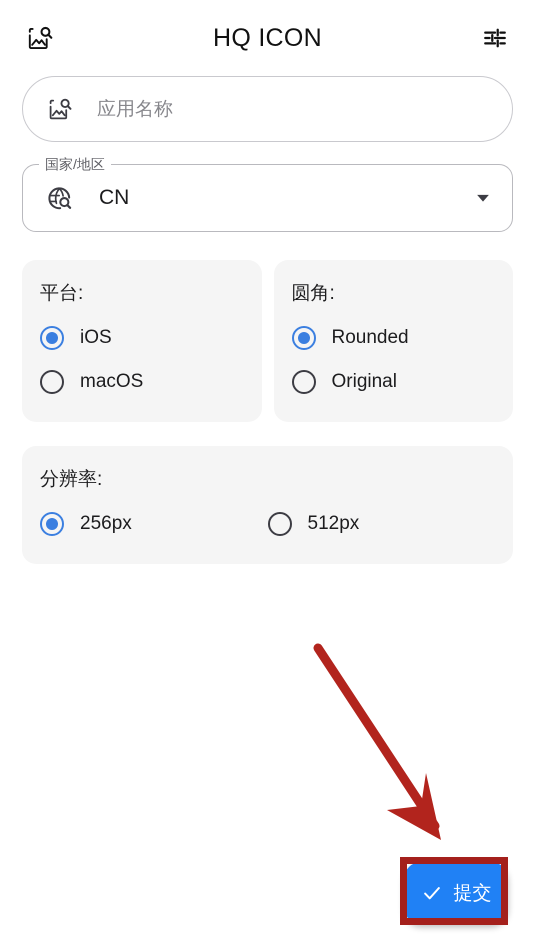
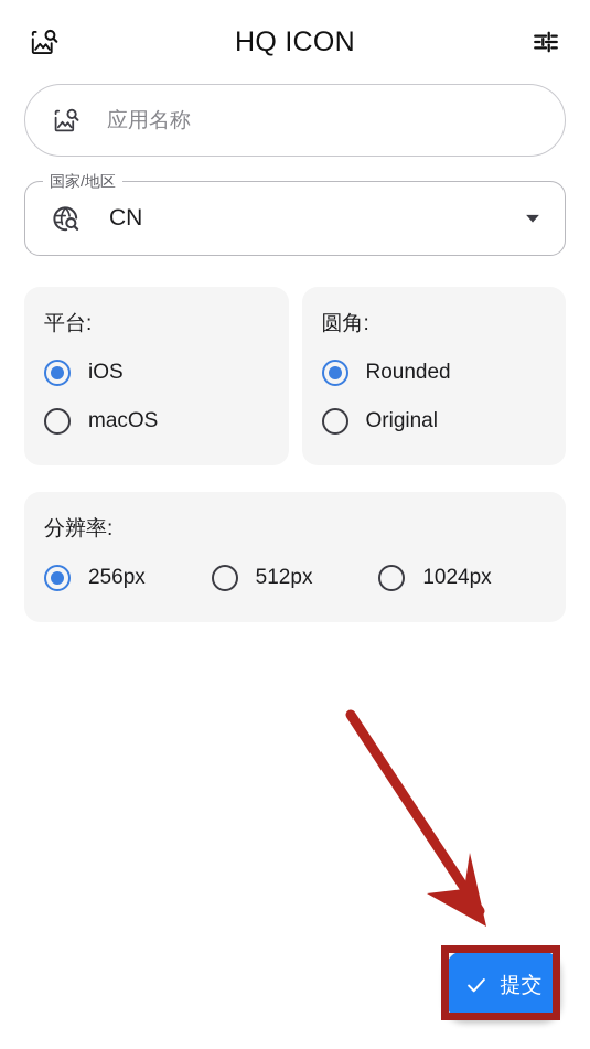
  HQ ICON
  应用名称
  国家/地区
  CN
  平台:
  iOS
  macOS
  圆角:
  Rounded
  Original
  分辨率:
  256px
  512px
+ 1024px
  提交
